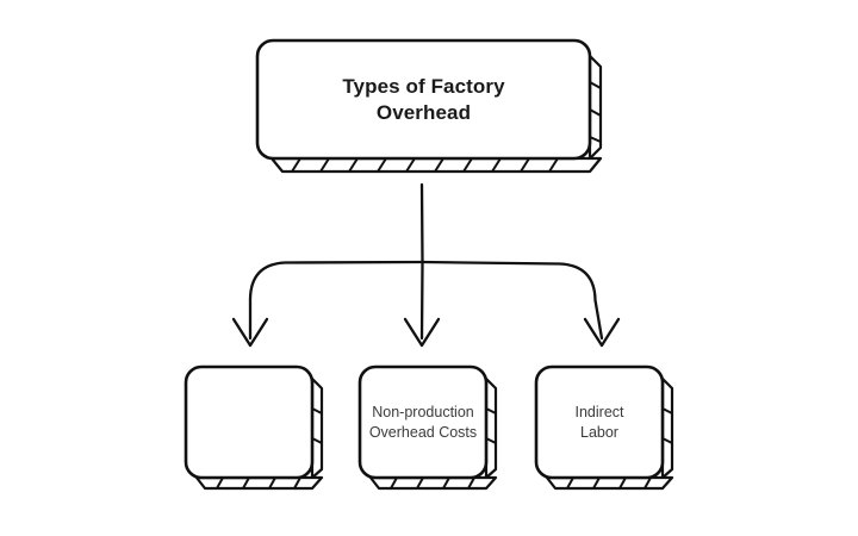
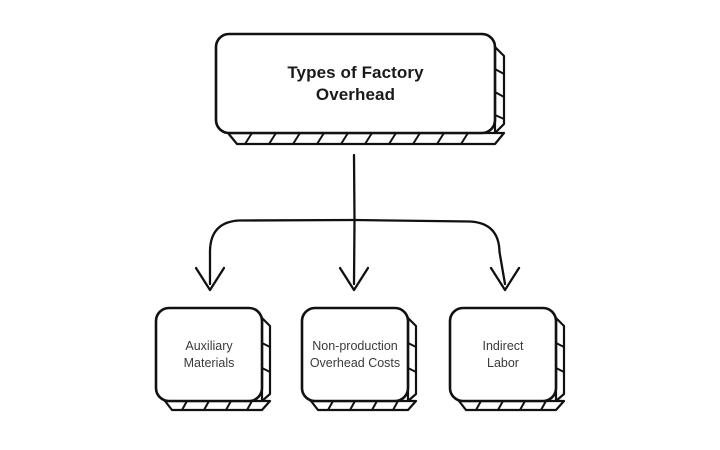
  Types of Factory
  Overhead
+ Auxiliary
+ Materials
  Non-production
  Overhead Costs
  Indirect
  Labor
